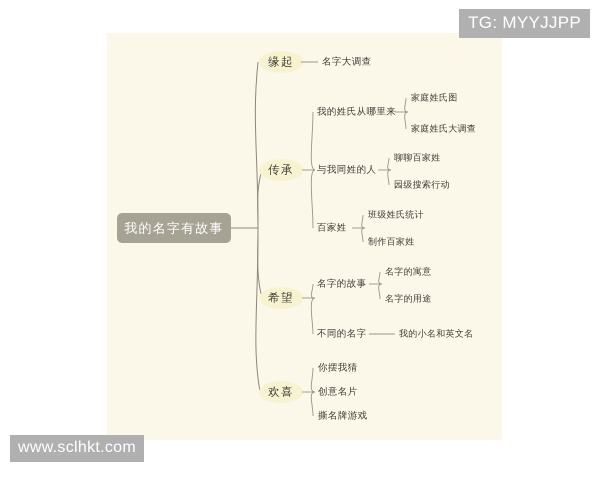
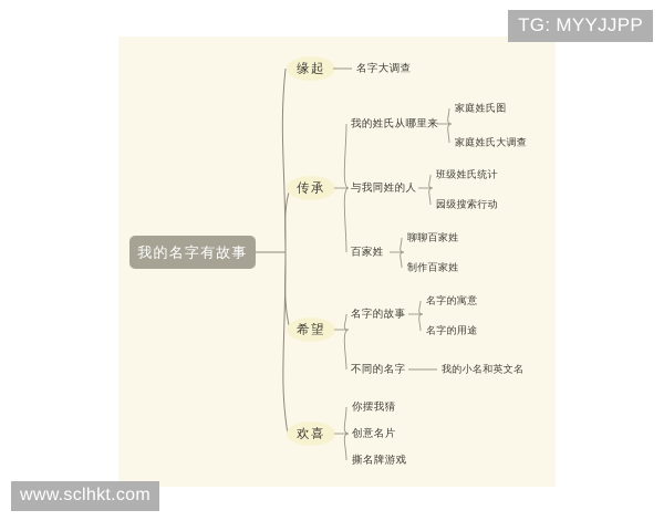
  我的名字有故事
  缘起
  名字大调查
  传承
  我的姓氏从哪里来
  家庭姓氏图
  家庭姓氏大调查
  与我同姓的人
- 聊聊百家姓
+ 班级姓氏统计
  园级搜索行动
  百家姓
- 班级姓氏统计
+ 聊聊百家姓
  制作百家姓
  希望
  名字的故事
  名字的寓意
  名字的用途
  不同的名字
  我的小名和英文名
  欢喜
  你摆我猜
  创意名片
  撕名牌游戏
  TG: MYYJJPP
  www.sclhkt.com
